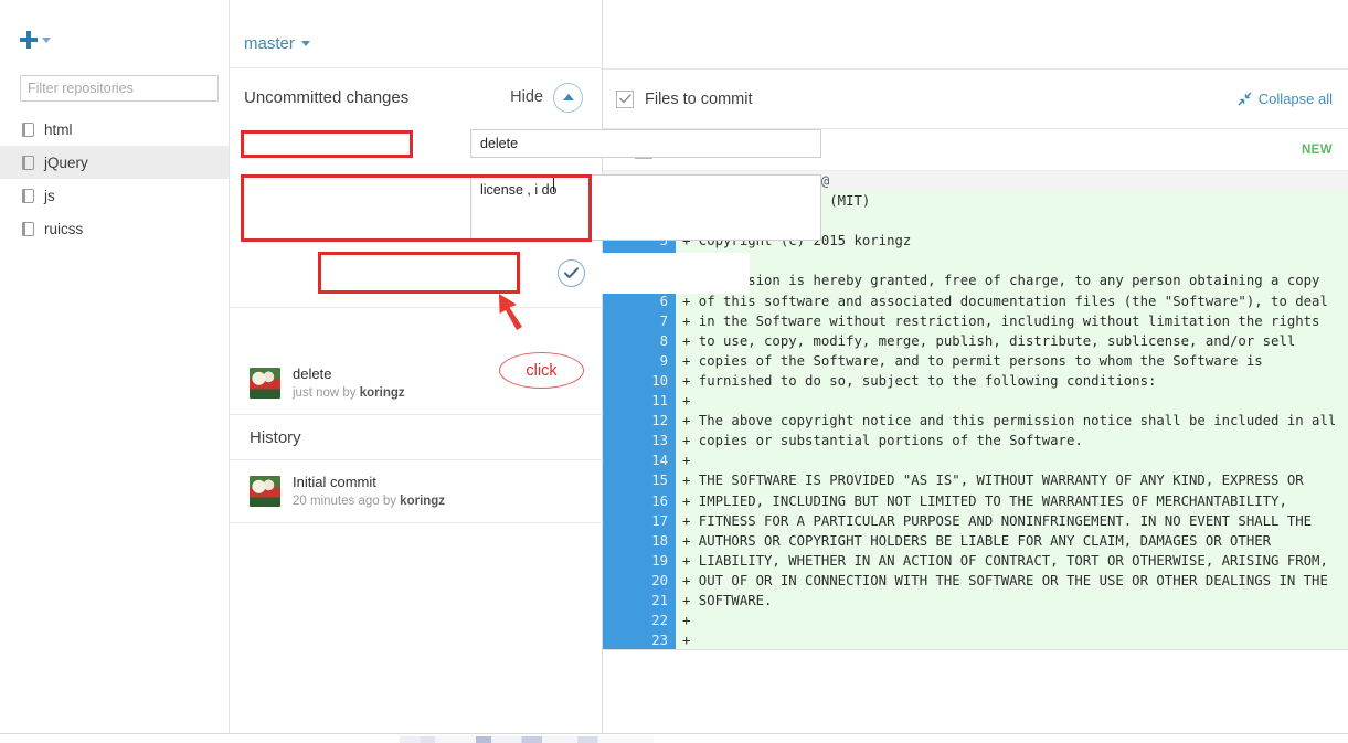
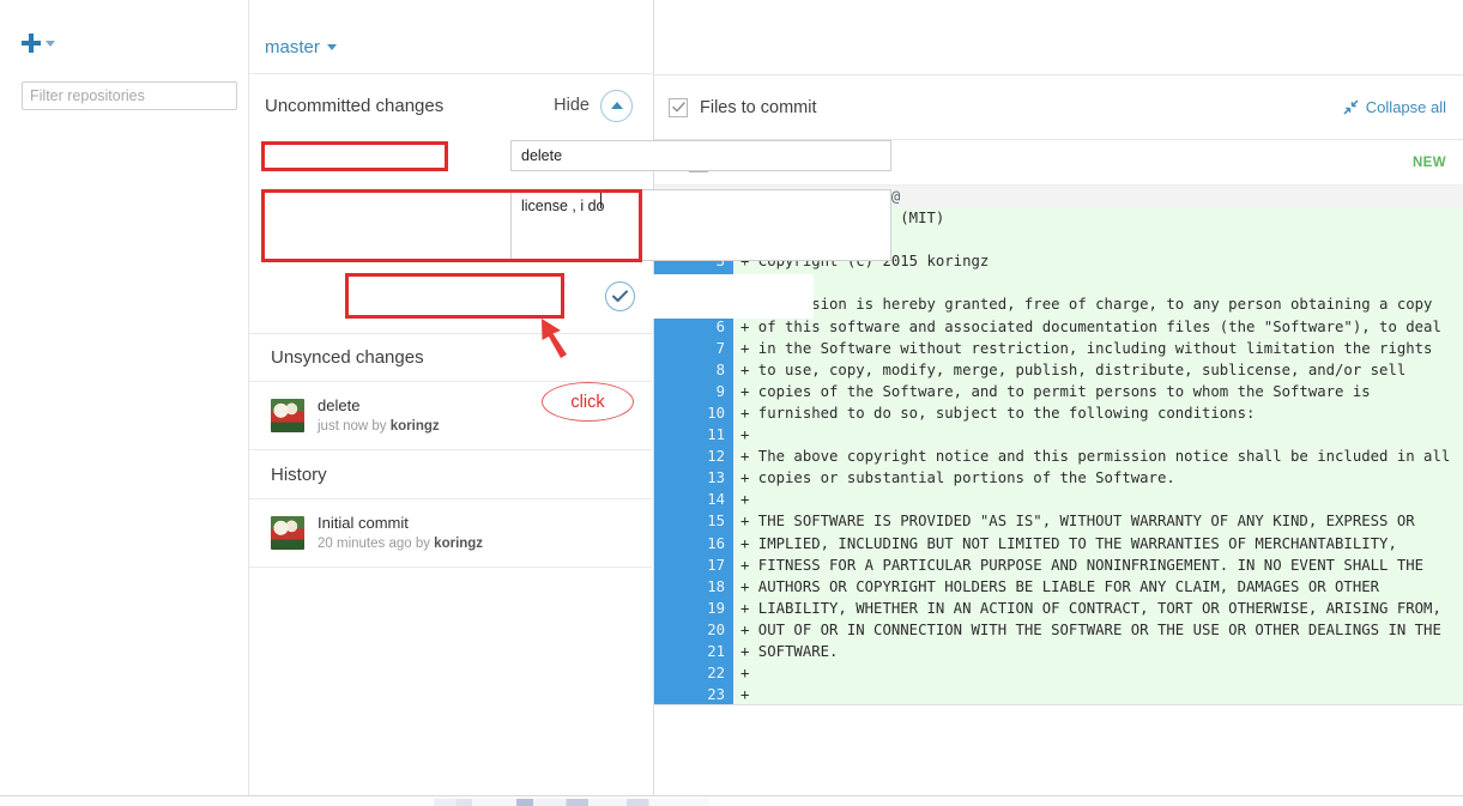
  Filter repositories
- html
- jQuery
- js
- ruicss
  master
  Uncommitted changes
  Hide
  delete
  license , i d
+ Unsynced changes
  delete
  just now by koringz
  History
  Initial commit
  20 minutes ago by koringz
  Files to commit
  Collapse all
  NEW
  3
  + Copyright (c) 2015 koringz
  sion is hereby granted, free of charge, to any person obtaining a copy
  6
  + of this software and associated documentation files (the "Software"), to deal
  7
  + in the Software without restriction, including without limitation the rights
  8
  + to use, copy, modify, merge, publish, distribute, sublicense, and/or sell
  9
  + copies of the Software, and to permit persons to whom the Software is
  10
  + furnished to do so, subject to the following conditions:
  11
  +
  12
  + The above copyright notice and this permission notice shall be included in all
  13
  + copies or substantial portions of the Software.
  14
  +
  15
  + THE SOFTWARE IS PROVIDED "AS IS", WITHOUT WARRANTY OF ANY KIND, EXPRESS OR
  16
  + IMPLIED, INCLUDING BUT NOT LIMITED TO THE WARRANTIES OF MERCHANTABILITY,
  17
  + FITNESS FOR A PARTICULAR PURPOSE AND NONINFRINGEMENT. IN NO EVENT SHALL THE
  18
  + AUTHORS OR COPYRIGHT HOLDERS BE LIABLE FOR ANY CLAIM, DAMAGES OR OTHER
  19
  + LIABILITY, WHETHER IN AN ACTION OF CONTRACT, TORT OR OTHERWISE, ARISING FROM,
  20
  + OUT OF OR IN CONNECTION WITH THE SOFTWARE OR THE USE OR OTHER DEALINGS IN THE
  21
  + SOFTWARE.
  22
  +
  23
  +
  click
